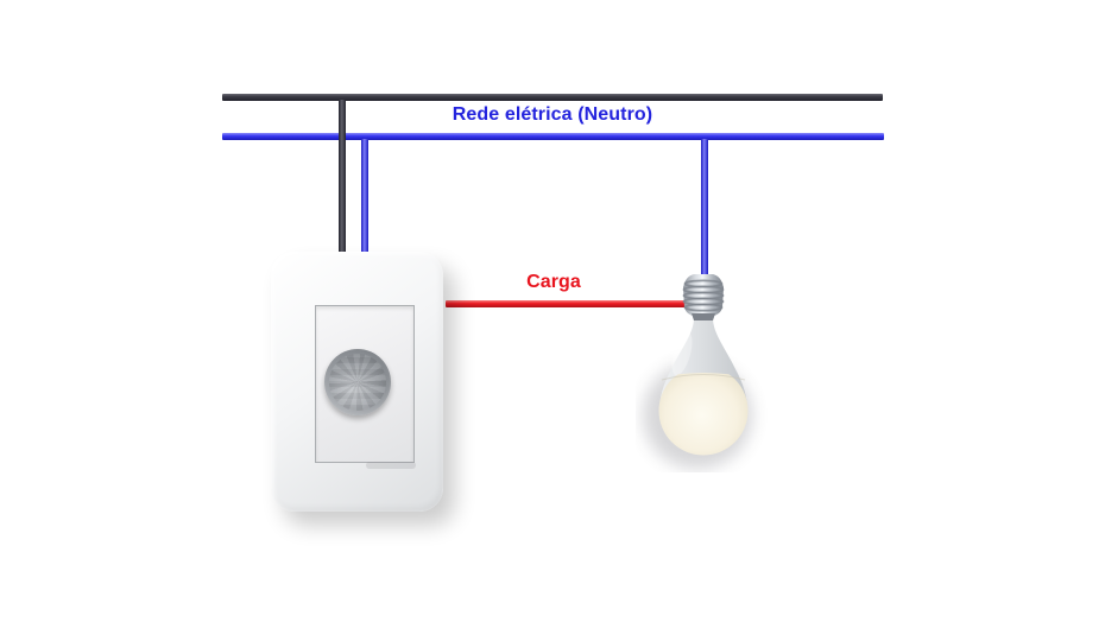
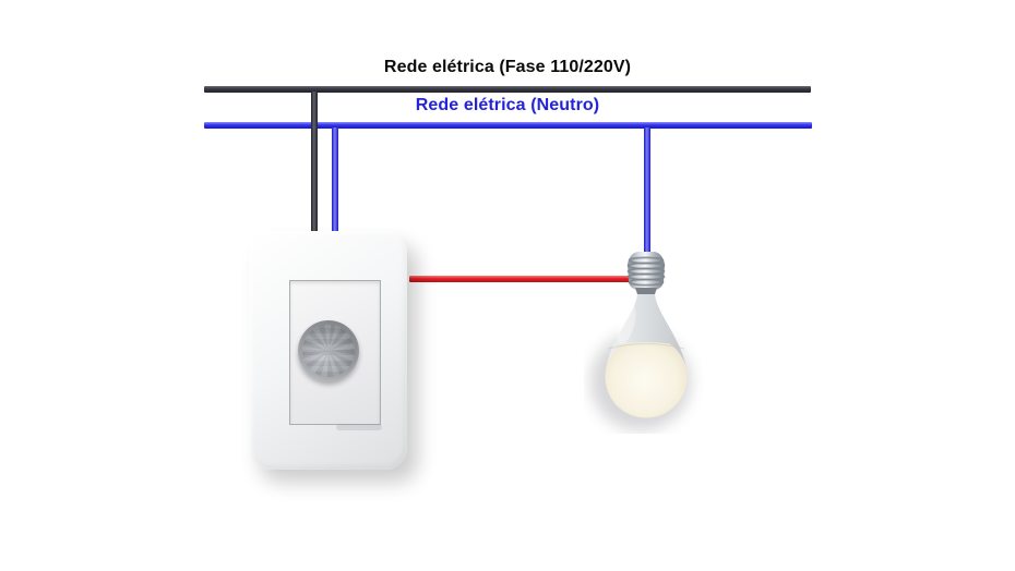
+ Rede elétrica (Fase 110/220V)
  Rede elétrica (Neutro)
- Carga
